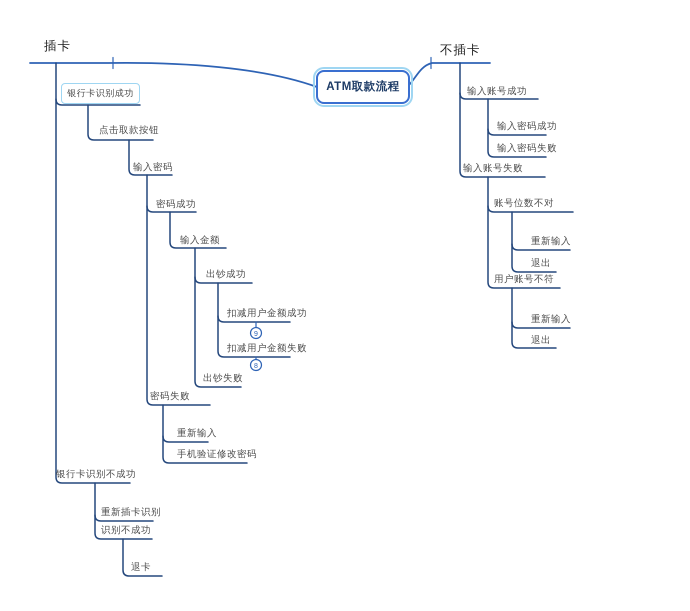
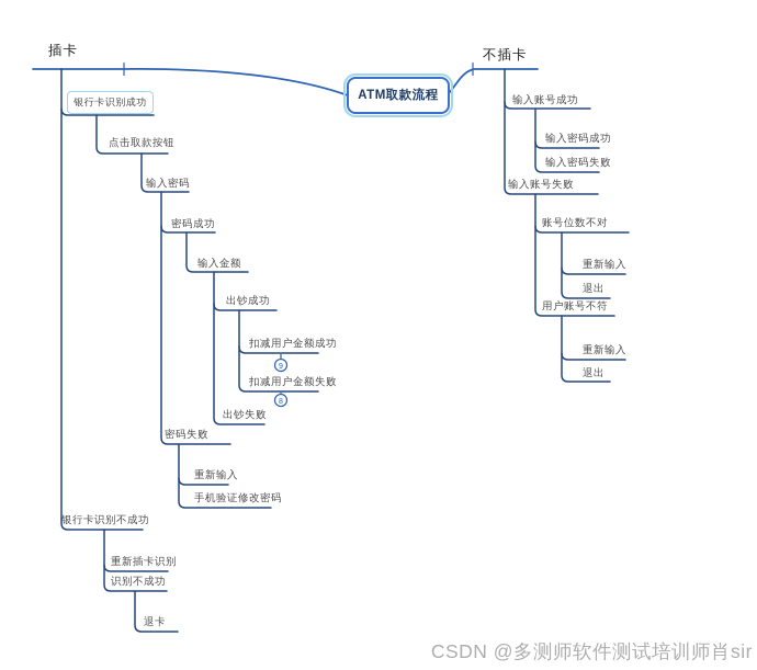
  ATM取款流程
  插卡
  不插卡
  银行卡识别成功
  点击取款按钮
  输入密码
  密码成功
  输入金额
  出钞成功
  扣减用户金额成功
  扣减用户金额失败
  出钞失败
  密码失败
  重新输入
  手机验证修改密码
  银行卡识别不成功
  重新插卡识别
  识别不成功
  退卡
  输入账号成功
  输入密码成功
  输入密码失败
  输入账号失败
  账号位数不对
  重新输入
  退出
  用户账号不符
  重新输入
  退出
+ CSDN @多测师软件测试培训师肖sir
